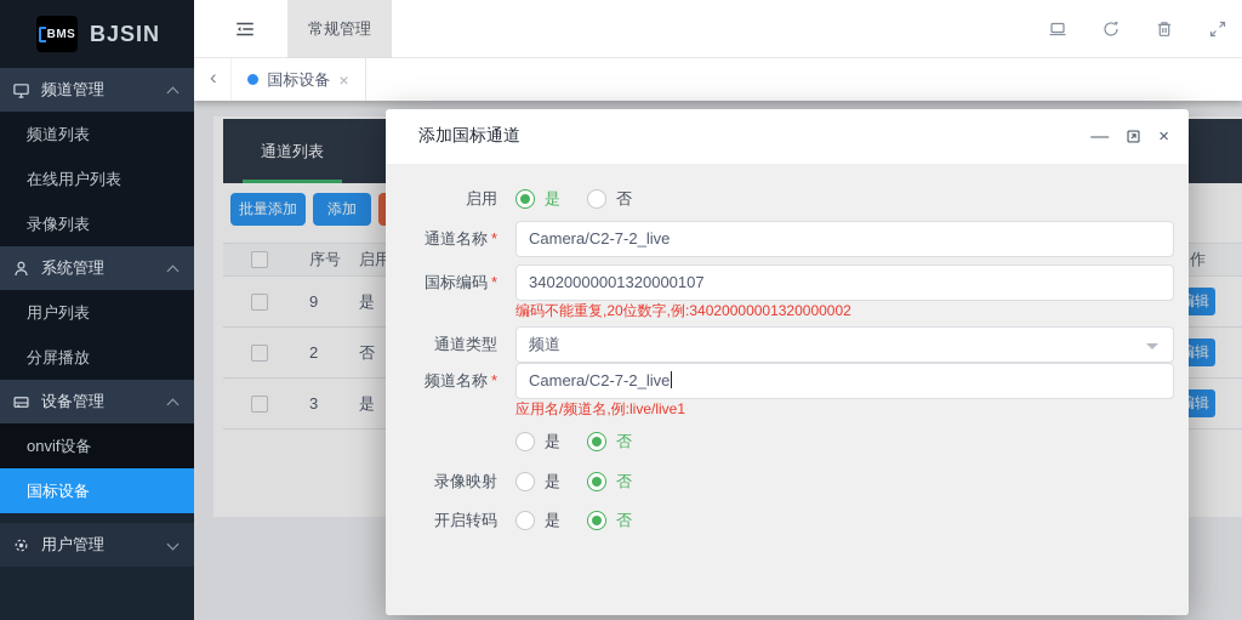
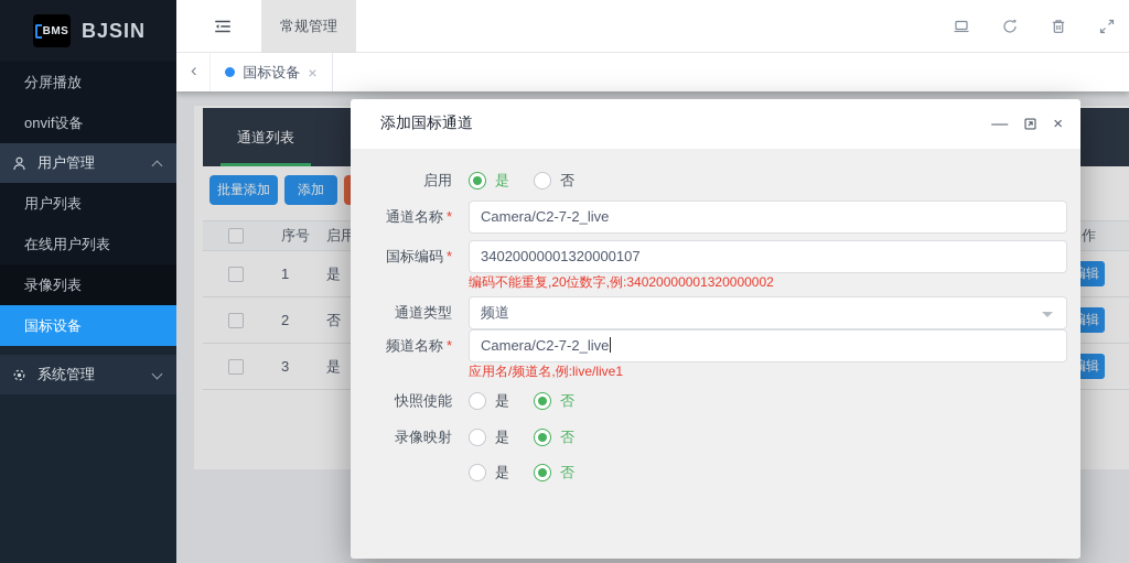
  BMS
  BJSIN
- 频道管理
- 频道列表
- 在线用户列表
+ 分屏播放
- 录像列表
+ onvif设备
- 系统管理
+ 用户管理
  用户列表
- 分屏播放
+ 在线用户列表
- 设备管理
- onvif设备
+ 录像列表
  国标设备
- 用户管理
+ 系统管理
  常规管理
  ‹
  国标设备
  ×
  通道列表
  批量添加
  添加
  序号
  启用
- 9
+ 1
  是
  2
  否
  3
  是
  添加国标通道
  —
  ×
  启用
  是
  否
  通道名称 *
  Camera/C2-7-2_live
  国标编码 *
  34020000001320000107
  编码不能重复,20位数字,例:34020000001320000002
  通道类型
  频道
  频道名称 *
  Camera/C2-7-2_live
  应用名/频道名,例:live/live1
+ 快照使能
  是
  否
  录像映射
  是
  否
- 开启转码
  是
  否
